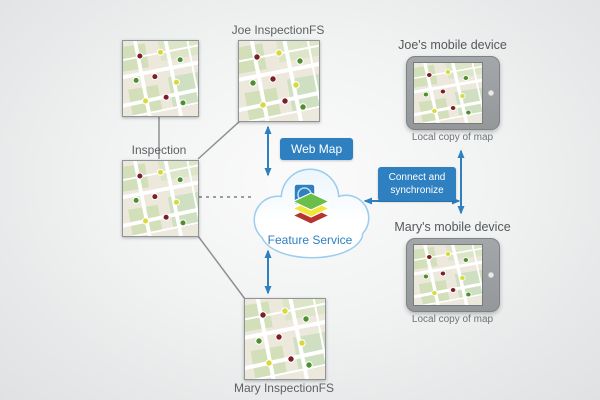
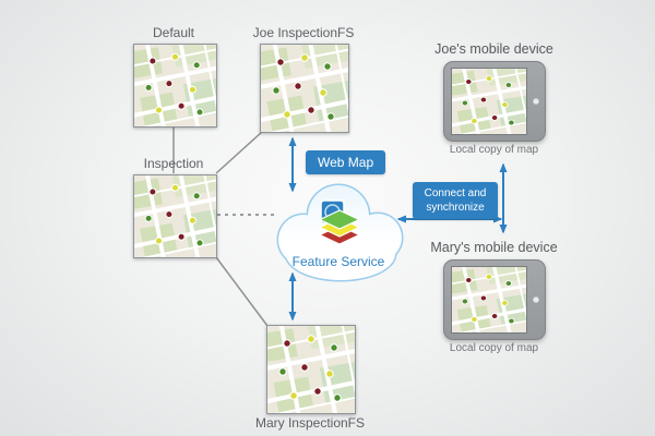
+ Default
  Joe InspectionFS
  Inspection
  Mary InspectionFS
  Web Map
  Feature Service
  Connect and synchronize
  Joe's mobile device
  Local copy of map
  Mary's mobile device
  Local copy of map
